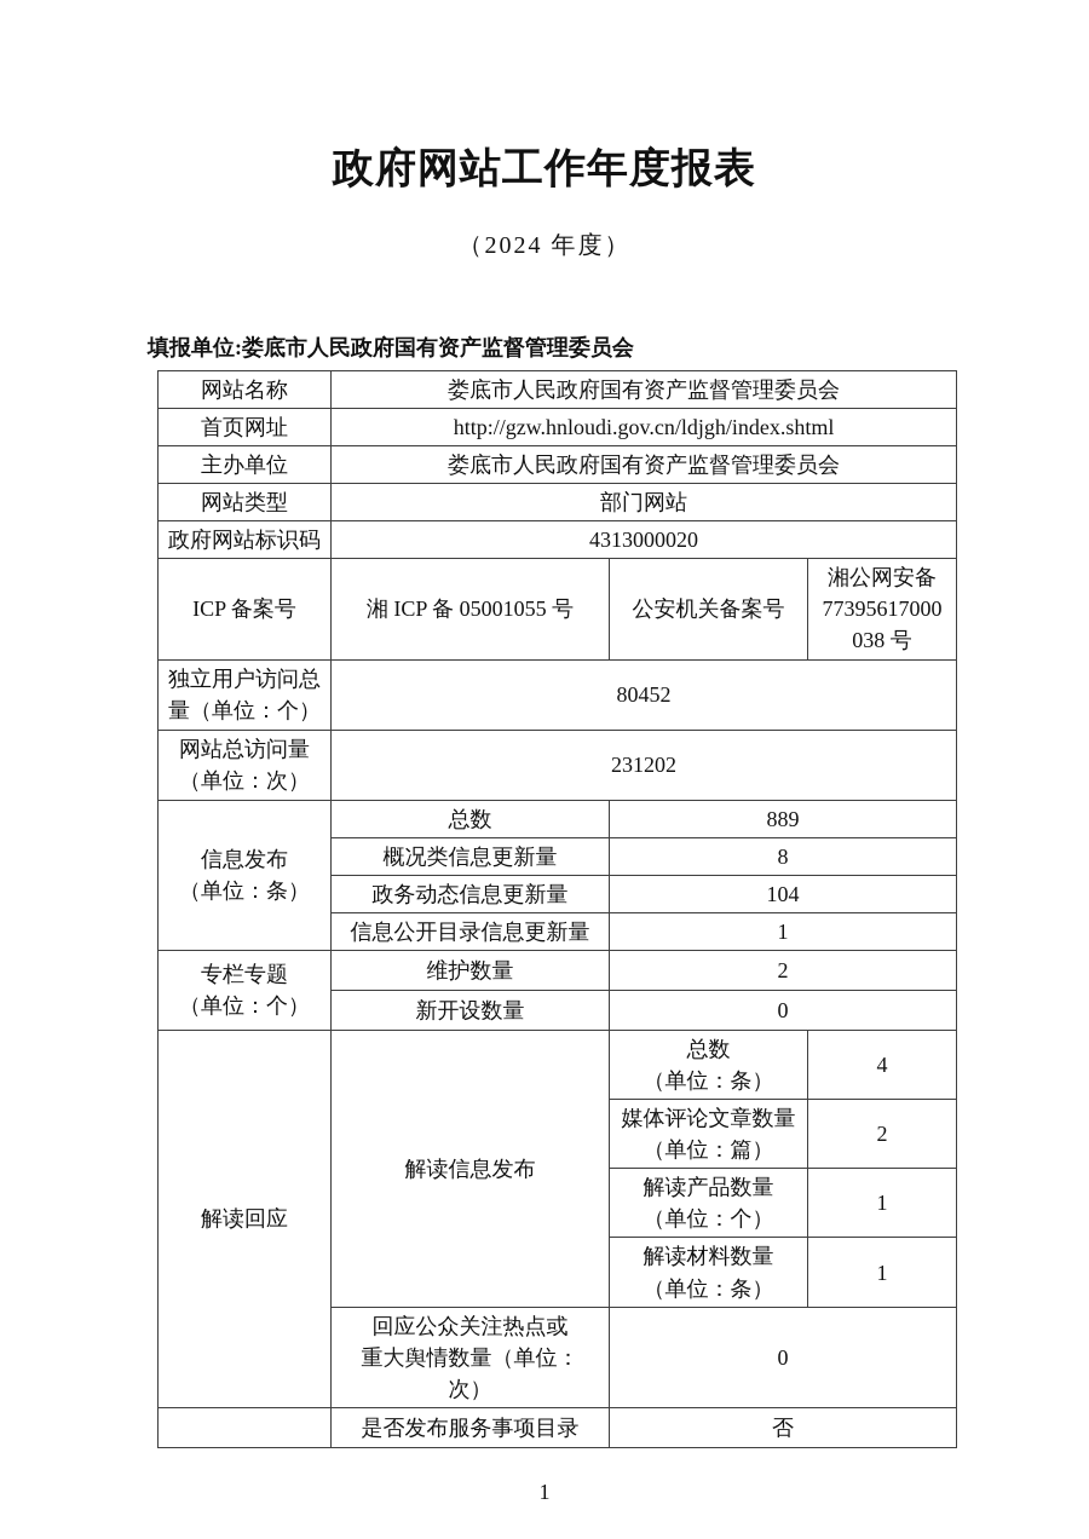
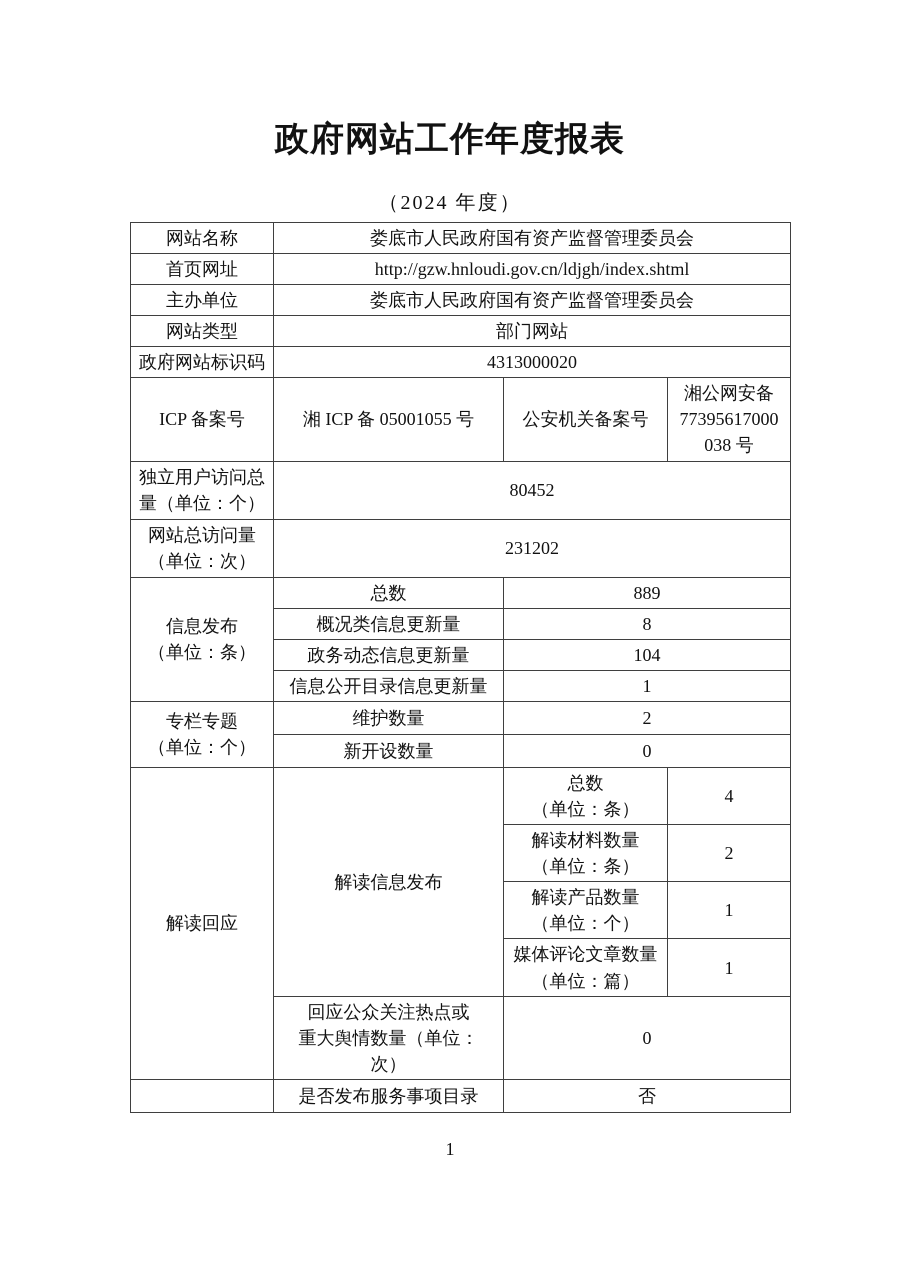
  政府网站工作年度报表
  （2024 年度）
- 填报单位:娄底市人民政府国有资产监督管理委员会
  网站名称	娄底市人民政府国有资产监督管理委员会
  首页网址	http://gzw.hnloudi.gov.cn/ldjgh/index.shtml
  主办单位	娄底市人民政府国有资产监督管理委员会
  网站类型	部门网站
  政府网站标识码	4313000020
  ICP 备案号	湘 ICP 备 05001055 号	公安机关备案号	湘公网安备 77395617000 038 号
  独立用户访问总 量（单位：个）	80452
  网站总访问量 （单位：次）	231202
  信息发布 （单位：条）	总数	889
  概况类信息更新量	8
  政务动态信息更新量	104
  信息公开目录信息更新量	1
  专栏专题 （单位：个）	维护数量	2
  新开设数量	0
  解读回应	解读信息发布	总数 （单位：条）	4
- 媒体评论文章数量 （单位：篇）	2
+ 解读材料数量 （单位：条）	2
  解读产品数量 （单位：个）	1
- 解读材料数量 （单位：条）	1
+ 媒体评论文章数量 （单位：篇）	1
  回应公众关注热点或 重大舆情数量（单位： 次）	0
  	是否发布服务事项目录	否
  1
